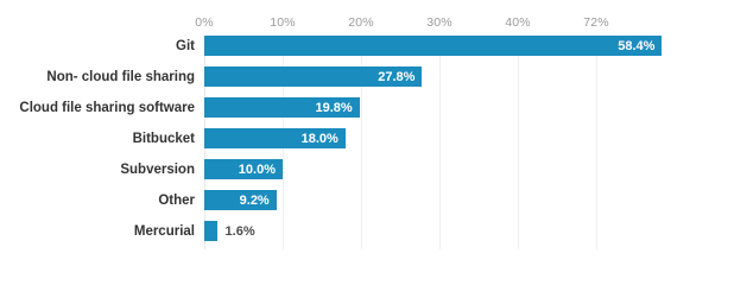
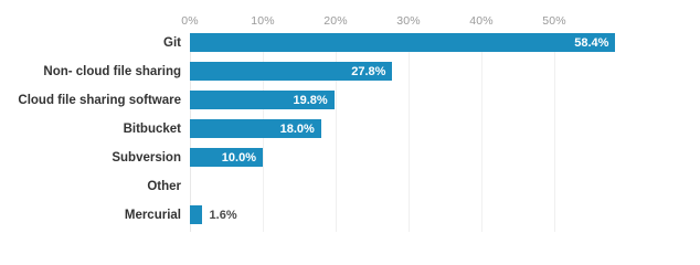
  0%
  10%
  20%
  30%
  40%
- 72%
+ 50%
  Git
  58.4%
  Non- cloud file sharing
  27.8%
  Cloud file sharing software
  19.8%
  Bitbucket
  18.0%
  Subversion
  10.0%
  Other
- 9.2%
  Mercurial
  1.6%
